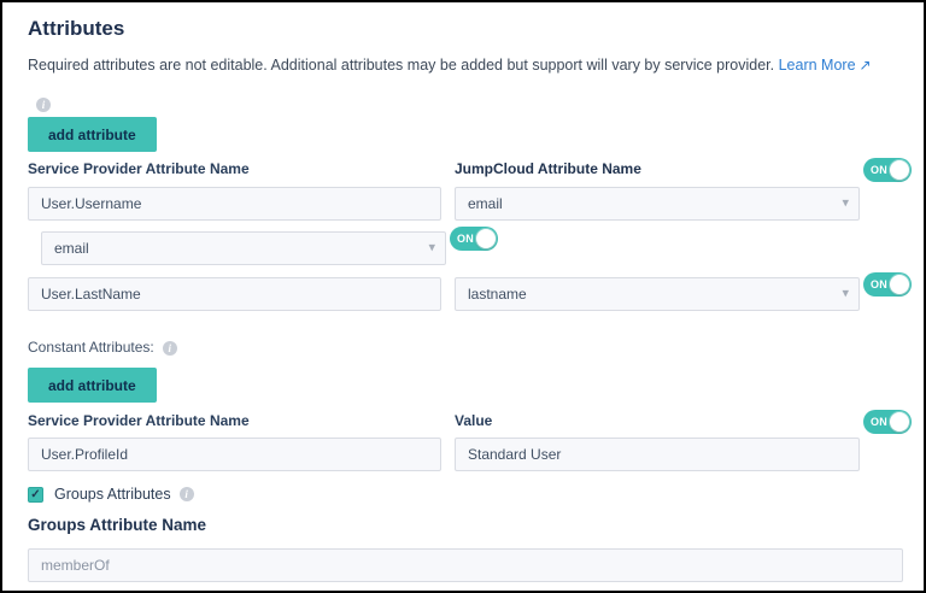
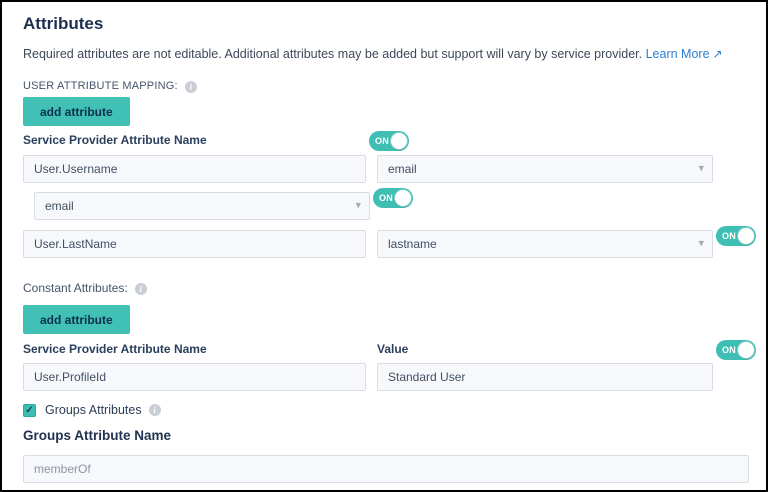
  Attributes
  Required attributes are not editable. Additional attributes may be added but support will vary by service provider. Learn More ↗
+ USER ATTRIBUTE MAPPING:
  i
  add attribute
  Service Provider Attribute Name
- JumpCloud Attribute Name
  ON
  User.Username
  email
  ▾
  email
  ▾
  ON
  User.LastName
  lastname
  ▾
  ON
  Constant Attributes:
  i
  add attribute
  Service Provider Attribute Name
  Value
  ON
  User.ProfileId
  Standard User
  ✓
  Groups Attributes
  i
  Groups Attribute Name
  memberOf
